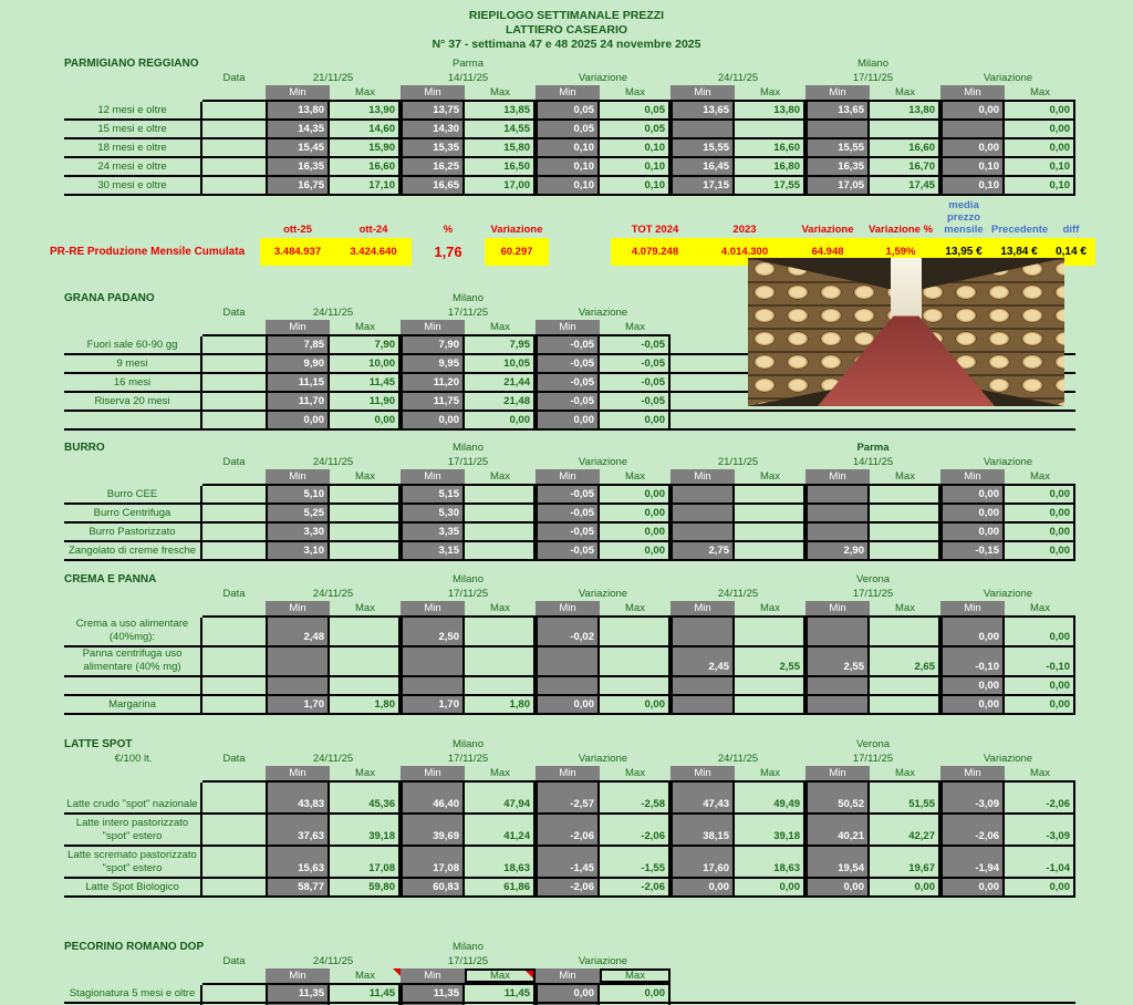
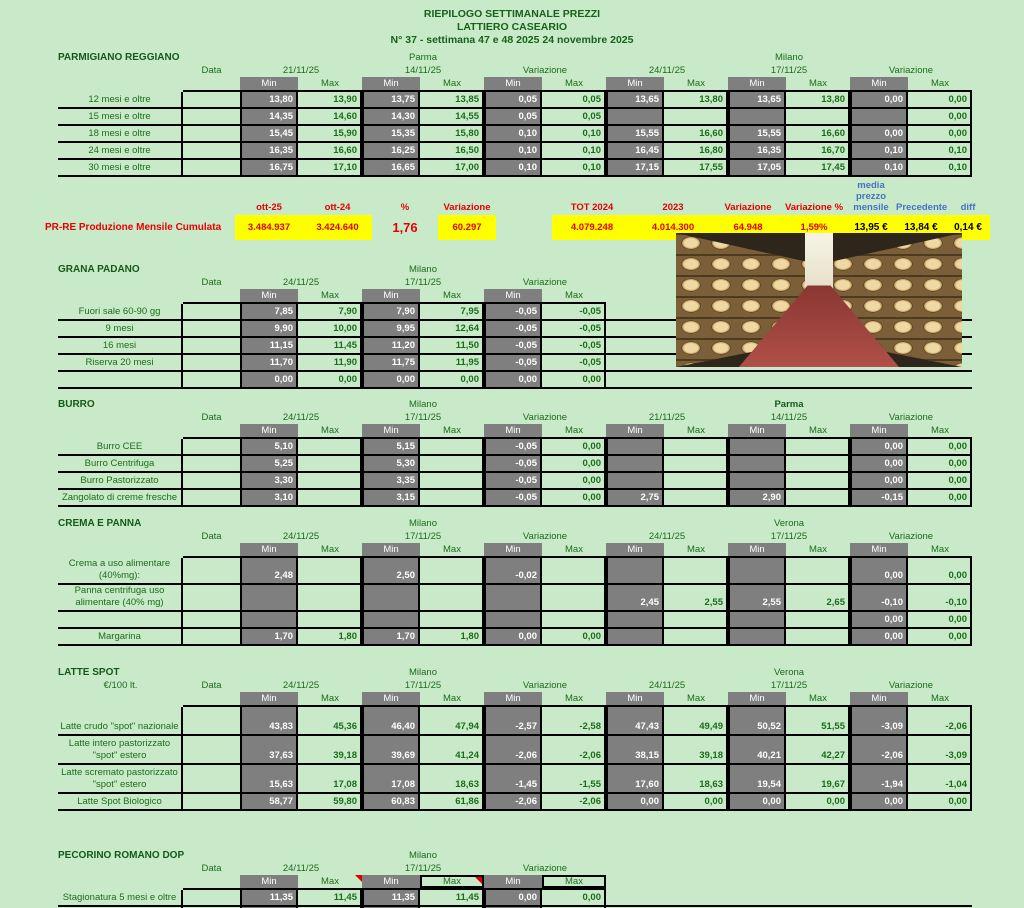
  RIEPILOGO SETTIMANALE PREZZI
  LATTIERO CASEARIO
  N° 37 - settimana 47 e 48 2025 24 novembre 2025
  PARMIGIANO REGGIANO
  Parma
  Milano
  Data
  21/11/25
  14/11/25
  Variazione
  24/11/25
  17/11/25
  Variazione
  Min
  Max
  Min
  Max
  Min
  Max
  Min
  Max
  Min
  Max
  Min
  Max
  12 mesi e oltre
  13,80
  13,90
  13,75
  13,85
  0,05
  0,05
  13,65
  13,80
  13,65
  13,80
  0,00
  0,00
  15 mesi e oltre
  14,35
  14,60
  14,30
  14,55
  0,05
  0,05
  0,00
  18 mesi e oltre
  15,45
  15,90
  15,35
  15,80
  0,10
  0,10
  15,55
  16,60
  15,55
  16,60
  0,00
  0,00
  24 mesi e oltre
  16,35
  16,60
  16,25
  16,50
  0,10
  0,10
  16,45
  16,80
  16,35
  16,70
  0,10
  0,10
  30 mesi e oltre
  16,75
  17,10
  16,65
  17,00
  0,10
  0,10
  17,15
  17,55
  17,05
  17,45
  0,10
  0,10
  PR-RE Produzione Mensile Cumulata
  ott-25
  ott-24
  %
  Variazione
  TOT 2024
  2023
  Variazione
  Variazione %
  media
  prezzo
  mensile
  Precedente
  diff
  3.484.937
  3.424.640
  1,76
  60.297
  4.079.248
  4.014.300
  64.948
  1,59%
  13,95 €
  13,84 €
  0,14 €
  GRANA PADANO
  Milano
  Data
  24/11/25
  17/11/25
  Variazione
  Min
  Max
  Min
  Max
  Min
  Max
  Fuori sale 60-90 gg
  7,85
  7,90
  7,90
  7,95
  -0,05
  -0,05
  9 mesi
  9,90
  10,00
  9,95
- 10,05
+ 12,64
  -0,05
  -0,05
  16 mesi
  11,15
  11,45
  11,20
- 21,44
+ 11,50
  -0,05
  -0,05
  Riserva 20 mesi
  11,70
  11,90
  11,75
- 21,48
+ 11,95
  -0,05
  -0,05
  0,00
  0,00
  0,00
  0,00
  0,00
  0,00
  BURRO
  Milano
  Parma
  Data
  24/11/25
  17/11/25
  Variazione
  21/11/25
  14/11/25
  Variazione
  Min
  Max
  Min
  Max
  Min
  Max
  Min
  Max
  Min
  Max
  Min
  Max
  Burro CEE
  5,10
  5,15
  -0,05
  0,00
  0,00
  0,00
  Burro Centrifuga
  5,25
  5,30
  -0,05
  0,00
  0,00
  0,00
  Burro Pastorizzato
  3,30
  3,35
  -0,05
  0,00
  0,00
  0,00
  Zangolato di creme fresche
  3,10
  3,15
  -0,05
  0,00
  2,75
  2,90
  -0,15
  0,00
  CREMA E PANNA
  Milano
  Verona
  Data
  24/11/25
  17/11/25
  Variazione
  24/11/25
  17/11/25
  Variazione
  Min
  Max
  Min
  Max
  Min
  Max
  Min
  Max
  Min
  Max
  Min
  Max
  Crema a uso alimentare
  (40%mg):
  2,48
  2,50
  -0,02
  0,00
  0,00
  Panna centrifuga uso
  alimentare (40% mg)
  2,45
  2,55
  2,55
  2,65
  -0,10
  -0,10
  0,00
  0,00
  Margarina
  1,70
  1,80
  1,70
  1,80
  0,00
  0,00
  0,00
  0,00
  LATTE SPOT
  Milano
  Verona
  €/100 lt.
  Data
  24/11/25
  17/11/25
  Variazione
  24/11/25
  17/11/25
  Variazione
  Min
  Max
  Min
  Max
  Min
  Max
  Min
  Max
  Min
  Max
  Min
  Max
  Latte crudo "spot" nazionale
  43,83
  45,36
  46,40
  47,94
  -2,57
  -2,58
  47,43
  49,49
  50,52
  51,55
  -3,09
  -2,06
  Latte intero pastorizzato
  "spot" estero
  37,63
  39,18
  39,69
  41,24
  -2,06
  -2,06
  38,15
  39,18
  40,21
  42,27
  -2,06
  -3,09
  Latte scremato pastorizzato
  "spot" estero
  15,63
  17,08
  17,08
  18,63
  -1,45
  -1,55
  17,60
  18,63
  19,54
  19,67
  -1,94
  -1,04
  Latte Spot Biologico
  58,77
  59,80
  60,83
  61,86
  -2,06
  -2,06
  0,00
  0,00
  0,00
  0,00
  0,00
  0,00
  PECORINO ROMANO DOP
  Milano
  Data
  24/11/25
  17/11/25
  Variazione
  Min
  Max
  Min
  Max
  Min
  Max
  Stagionatura 5 mesi e oltre
  11,35
  11,45
  11,35
  11,45
  0,00
  0,00
